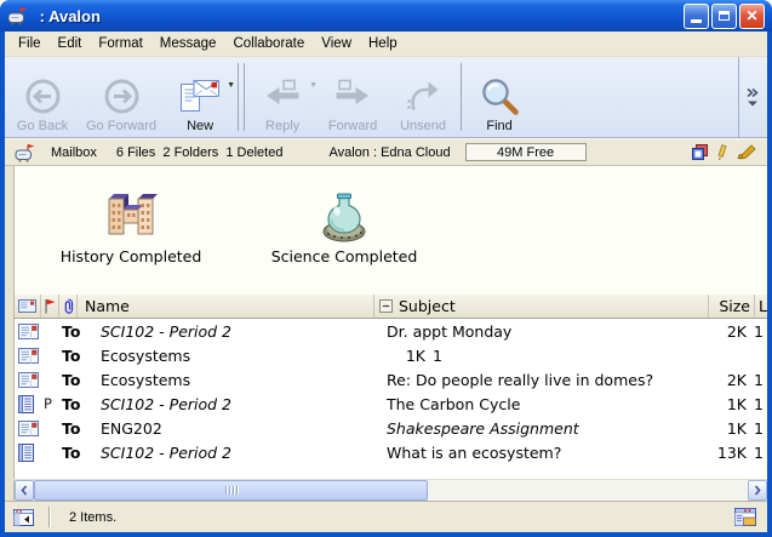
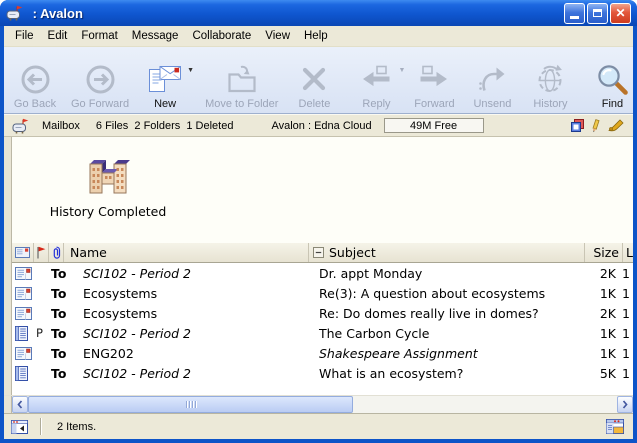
  : Avalon
  ✕
  File
  Edit
  Format
  Message
  Collaborate
  View
  Help
  Go Back
  Go Forward
  New
+ Move to Folder
+ Delete
  Reply
  Forward
  Unsend
+ History
  Find
  Mailbox
  6 Files 2 Folders 1 Deleted
  Avalon : Edna Cloud
  49M Free
  History Completed
- Science Completed
  Name
  Subject
  Size
  To
  SCI102 - Period 2
  Dr. appt Monday
  2K
  1
  To
  Ecosystems
+ Re(3): A question about ecosystems
  1K
  1
  To
  Ecosystems
- Re: Do people really live in domes?
+ Re: Do domes really live in domes?
  2K
  1
  P
  To
  SCI102 - Period 2
  The Carbon Cycle
  1K
  1
  To
  ENG202
  Shakespeare Assignment
  1K
  1
  To
  SCI102 - Period 2
  What is an ecosystem?
- 13K
+ 5K
  1
  2 Items.
